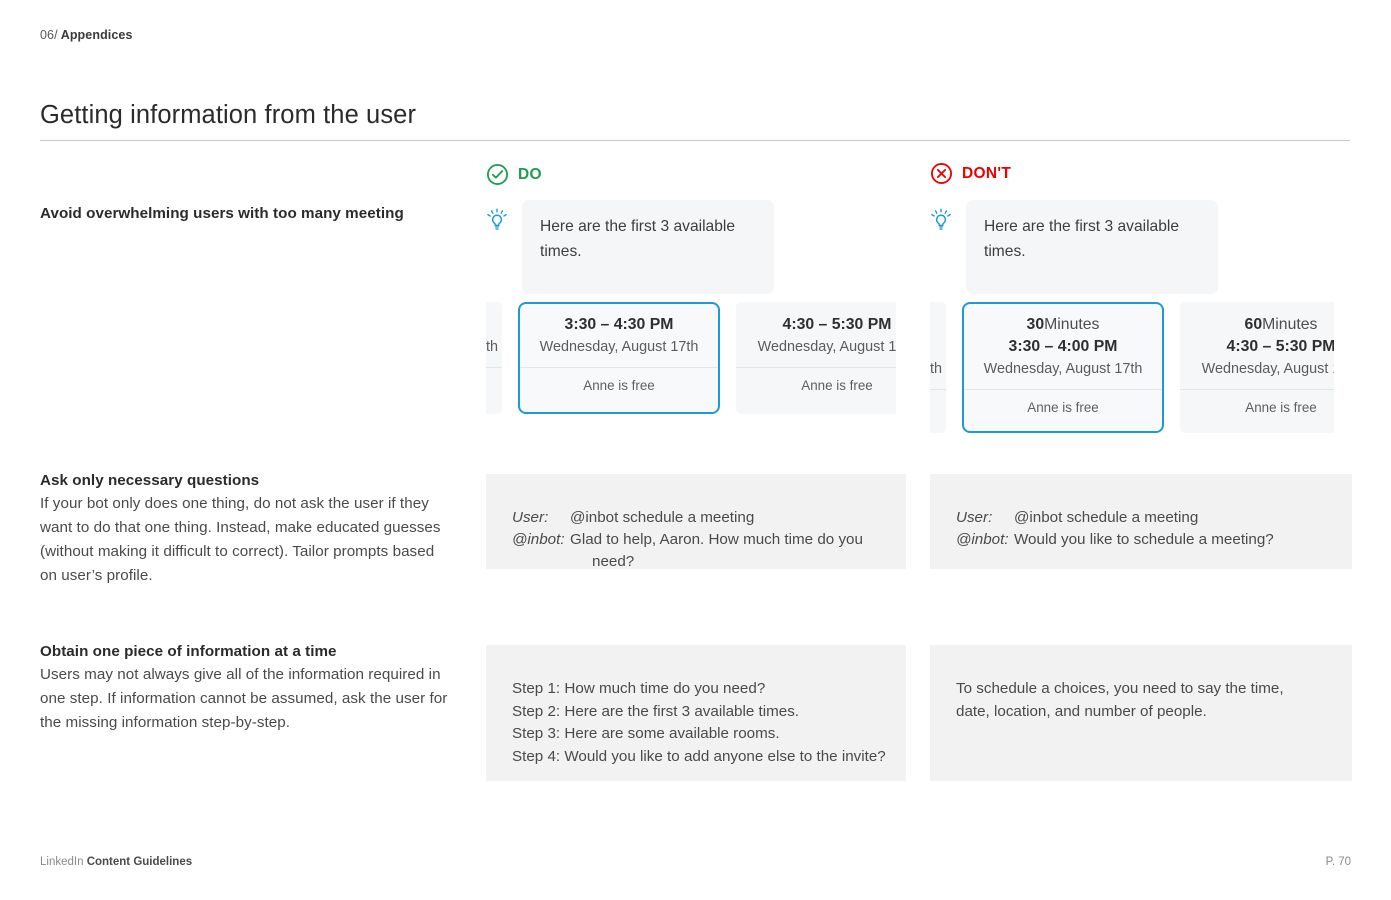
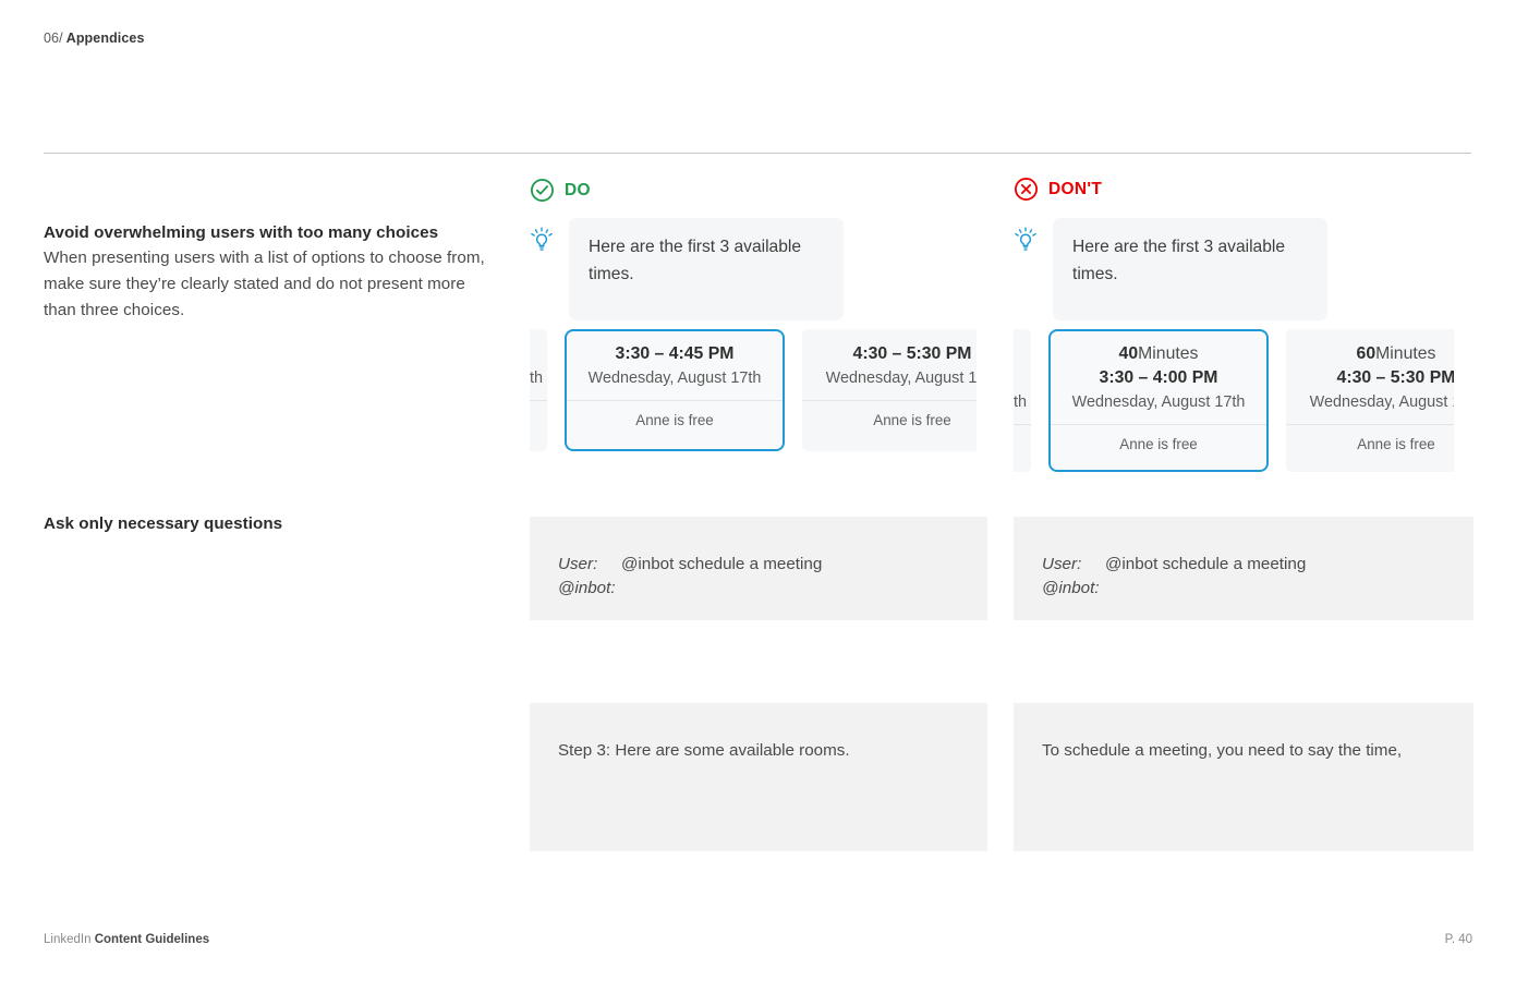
  06/ Appendices
- Getting information from the user
  DO
  DON'T
- Avoid overwhelming users with too many meeting
+ Avoid overwhelming users with too many choices
+ When presenting users with a list of options to choose from, make sure they’re clearly stated and do not present more than three choices.
  Ask only necessary questions
- If your bot only does one thing, do not ask the user if they want to do that one thing. Instead, make educated guesses (without making it difficult to correct). Tailor prompts based on user’s profile.
- Obtain one piece of information at a time
- Users may not always give all of the information required in one step. If information cannot be assumed, ask the user for the missing information step-by-step.
  Here are the first 3 available times.
  th
- 3:30 – 4:30 PM
+ 3:30 – 4:45 PM
  Wednesday, August 17th
  Anne is free
  4:30 – 5:30 PM
  Wednesday, August 1
  Anne is free
  Here are the first 3 available times.
  th
- 30Minutes
+ 40Minutes
  3:30 – 4:00 PM
  Wednesday, August 17th
  Anne is free
  60Minutes
  4:30 – 5:30 PM
  Wednesday, August
  Anne is free
  User:
  @inbot schedule a meeting
  @inbot:
- Glad to help, Aaron. How much time do you
- need?
  User:
  @inbot schedule a meeting
  @inbot:
- Would you like to schedule a meeting?
- Step 1: How much time do you need?
- Step 2: Here are the first 3 available times.
  Step 3: Here are some available rooms.
- Step 4: Would you like to add anyone else to the invite?
- To schedule a choices, you need to say the time,
+ To schedule a meeting, you need to say the time,
- date, location, and number of people.
  LinkedIn Content Guidelines
- P. 70
+ P. 40
